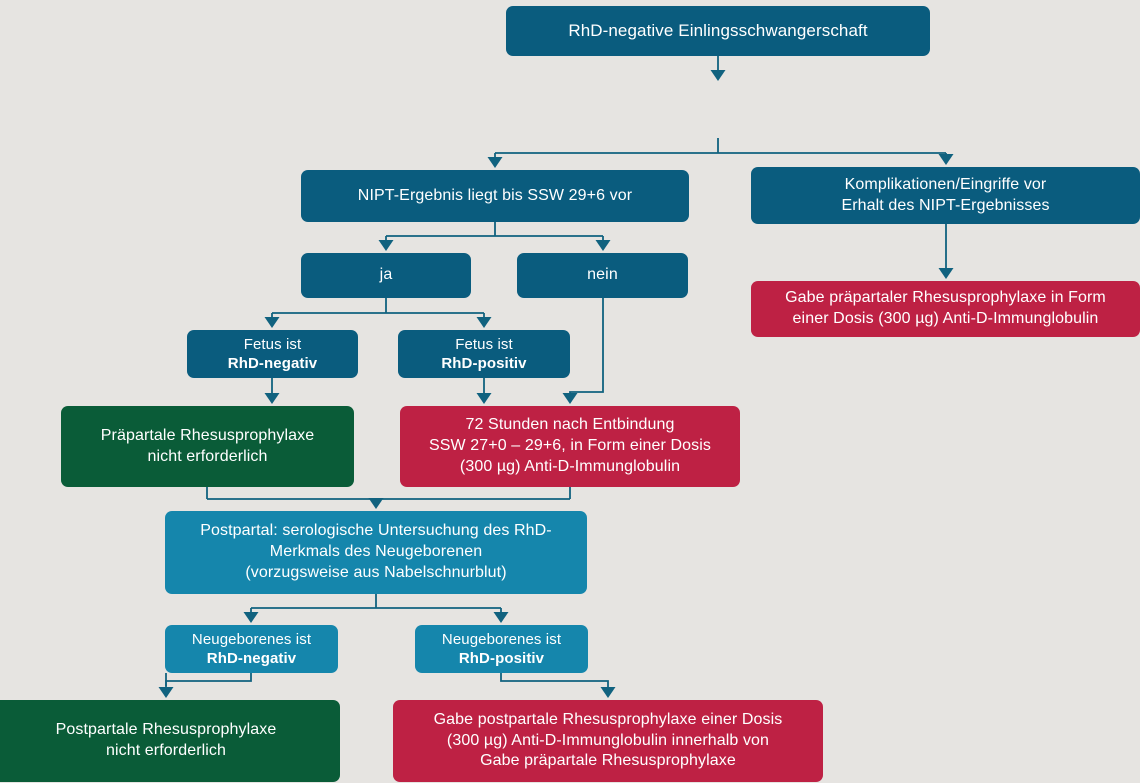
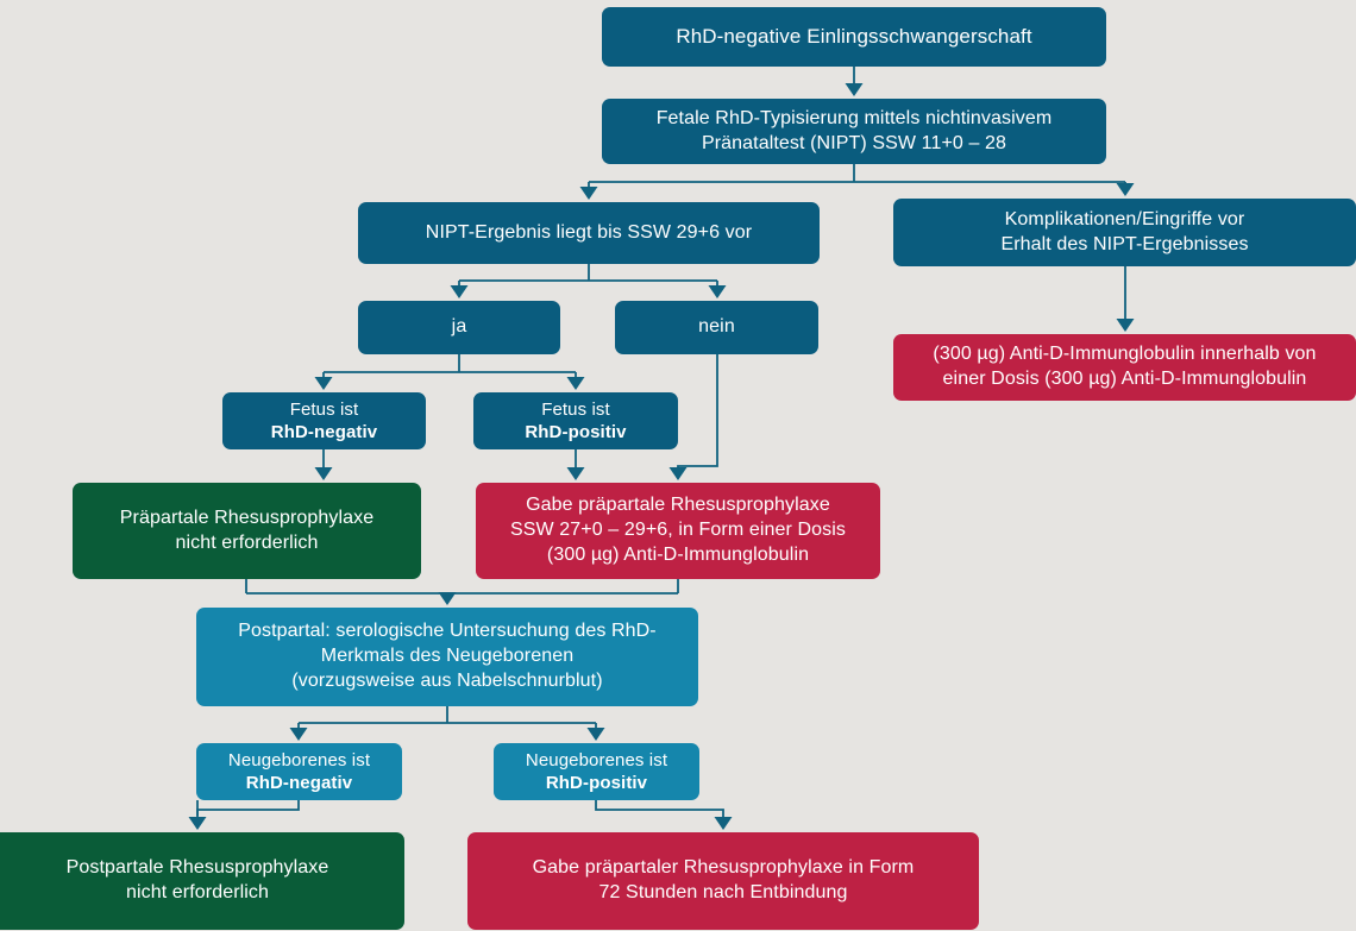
  RhD-negative Einlingsschwangerschaft
+ Fetale RhD-Typisierung mittels nichtinvasivem
+ Pränataltest (NIPT) SSW 11+0 – 28
  NIPT-Ergebnis liegt bis SSW 29+6 vor
  Komplikationen/Eingriffe vor
  Erhalt des NIPT-Ergebnisses
  ja
  nein
  Fetus ist
  RhD-negativ
  Fetus ist
  RhD-positiv
  Präpartale Rhesusprophylaxe
  nicht erforderlich
- 72 Stunden nach Entbindung
+ Gabe präpartale Rhesusprophylaxe
  SSW 27+0 – 29+6, in Form einer Dosis
  (300 µg) Anti-D-Immunglobulin
- Gabe präpartaler Rhesusprophylaxe in Form
+ (300 µg) Anti-D-Immunglobulin innerhalb von
  einer Dosis (300 µg) Anti-D-Immunglobulin
  Postpartal: serologische Untersuchung des RhD-
  Merkmals des Neugeborenen
  (vorzugsweise aus Nabelschnurblut)
  Neugeborenes ist
  RhD-negativ
  Neugeborenes ist
  RhD-positiv
  Postpartale Rhesusprophylaxe
  nicht erforderlich
- Gabe postpartale Rhesusprophylaxe einer Dosis
- (300 µg) Anti-D-Immunglobulin innerhalb von
+ Gabe präpartaler Rhesusprophylaxe in Form
- Gabe präpartale Rhesusprophylaxe
+ 72 Stunden nach Entbindung
